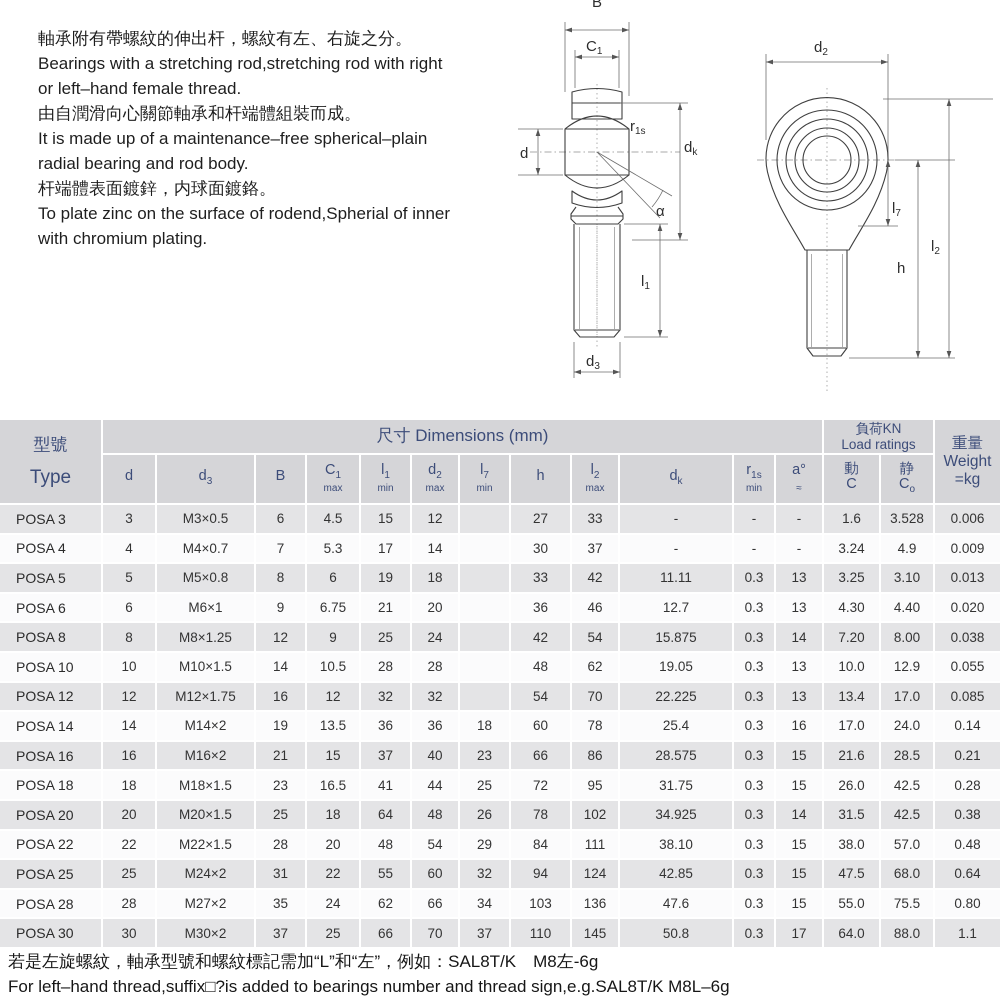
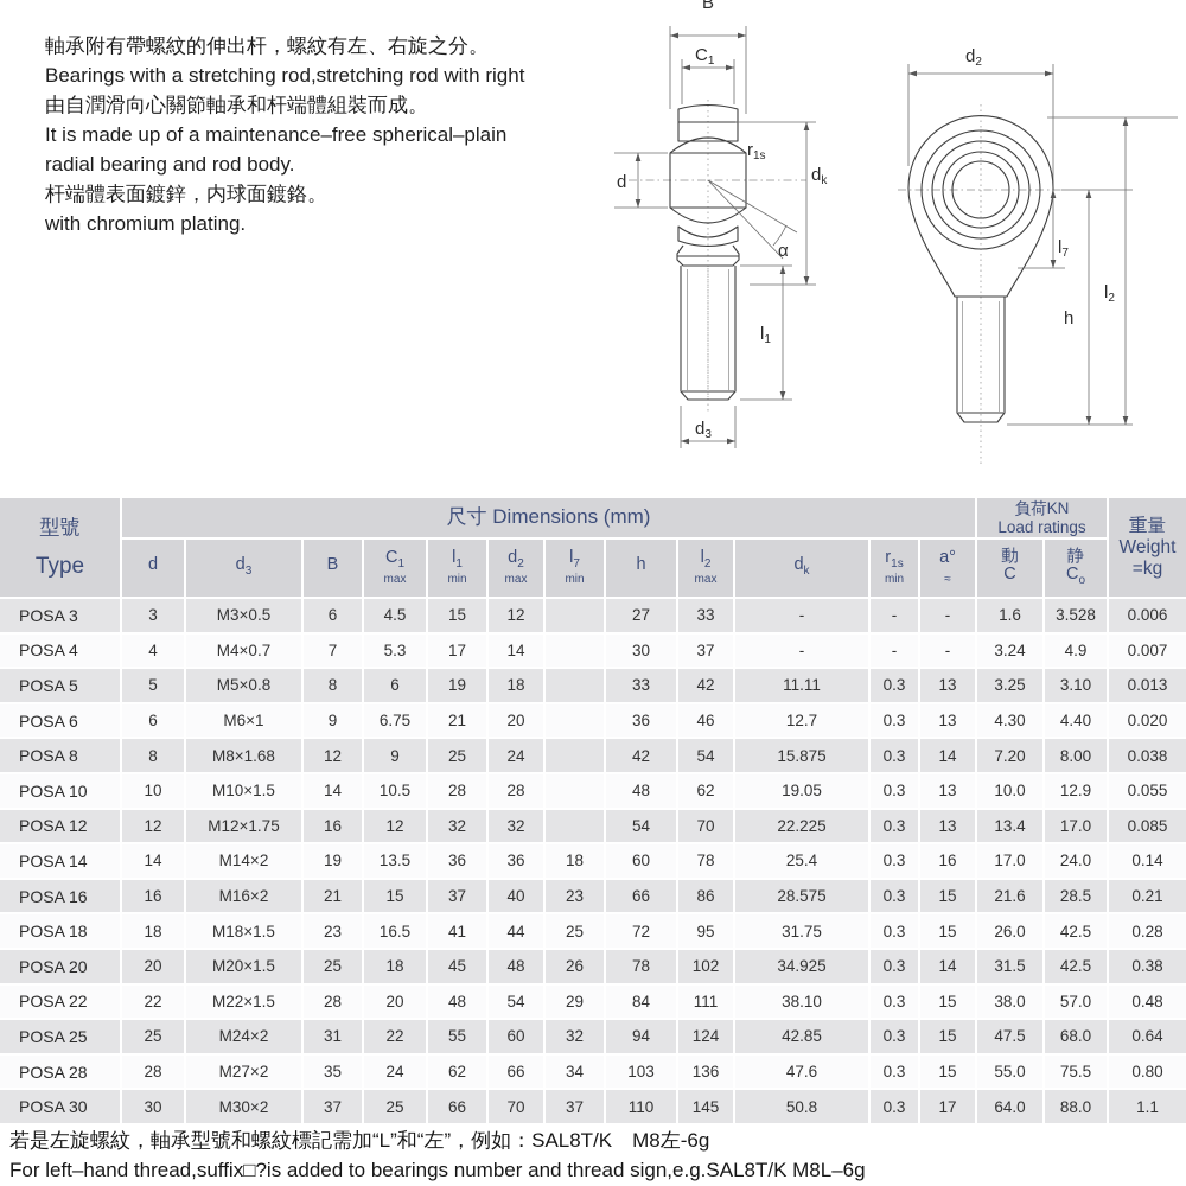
  軸承附有帶螺紋的伸出杆，螺紋有左、右旋之分。
  Bearings with a stretching rod,stretching rod with right
- or left–hand female thread.
  由自潤滑向心關節軸承和杆端體組裝而成。
  It is made up of a maintenance–free spherical–plain
  radial bearing and rod body.
  杆端體表面鍍鋅，内球面鍍鉻。
- To plate zinc on the surface of rodend,Spherial of inner
  with chromium plating.
  B
  C1
  α
  d
  r1s
  dk
  l1
  d3
  d2
  l7
  h
  l2
  型號 Type	尺寸 Dimensions (mm)	負荷KN Load ratings	重量 Weight =kg
  d	d3	B	C1max	l1min	d2max	l7min	h	l2max	dk	r1smin	a°≈	動C	静Co
  POSA 3	3	M3×0.5	6	4.5	15	12		27	33	-	-	-	1.6	3.528	0.006
- POSA 4	4	M4×0.7	7	5.3	17	14		30	37	-	-	-	3.24	4.9	0.009
+ POSA 4	4	M4×0.7	7	5.3	17	14		30	37	-	-	-	3.24	4.9	0.007
  POSA 5	5	M5×0.8	8	6	19	18		33	42	11.11	0.3	13	3.25	3.10	0.013
  POSA 6	6	M6×1	9	6.75	21	20		36	46	12.7	0.3	13	4.30	4.40	0.020
- POSA 8	8	M8×1.25	12	9	25	24		42	54	15.875	0.3	14	7.20	8.00	0.038
+ POSA 8	8	M8×1.68	12	9	25	24		42	54	15.875	0.3	14	7.20	8.00	0.038
  POSA 10	10	M10×1.5	14	10.5	28	28		48	62	19.05	0.3	13	10.0	12.9	0.055
  POSA 12	12	M12×1.75	16	12	32	32		54	70	22.225	0.3	13	13.4	17.0	0.085
  POSA 14	14	M14×2	19	13.5	36	36	18	60	78	25.4	0.3	16	17.0	24.0	0.14
  POSA 16	16	M16×2	21	15	37	40	23	66	86	28.575	0.3	15	21.6	28.5	0.21
  POSA 18	18	M18×1.5	23	16.5	41	44	25	72	95	31.75	0.3	15	26.0	42.5	0.28
- POSA 20	20	M20×1.5	25	18	64	48	26	78	102	34.925	0.3	14	31.5	42.5	0.38
+ POSA 20	20	M20×1.5	25	18	45	48	26	78	102	34.925	0.3	14	31.5	42.5	0.38
  POSA 22	22	M22×1.5	28	20	48	54	29	84	111	38.10	0.3	15	38.0	57.0	0.48
  POSA 25	25	M24×2	31	22	55	60	32	94	124	42.85	0.3	15	47.5	68.0	0.64
  POSA 28	28	M27×2	35	24	62	66	34	103	136	47.6	0.3	15	55.0	75.5	0.80
  POSA 30	30	M30×2	37	25	66	70	37	110	145	50.8	0.3	17	64.0	88.0	1.1
  若是左旋螺紋，軸承型號和螺紋標記需加“L”和“左”，例如：SAL8T/K M8左-6g
  For left–hand thread,suffix□?is added to bearings number and thread sign,e.g.SAL8T/K M8L–6g
